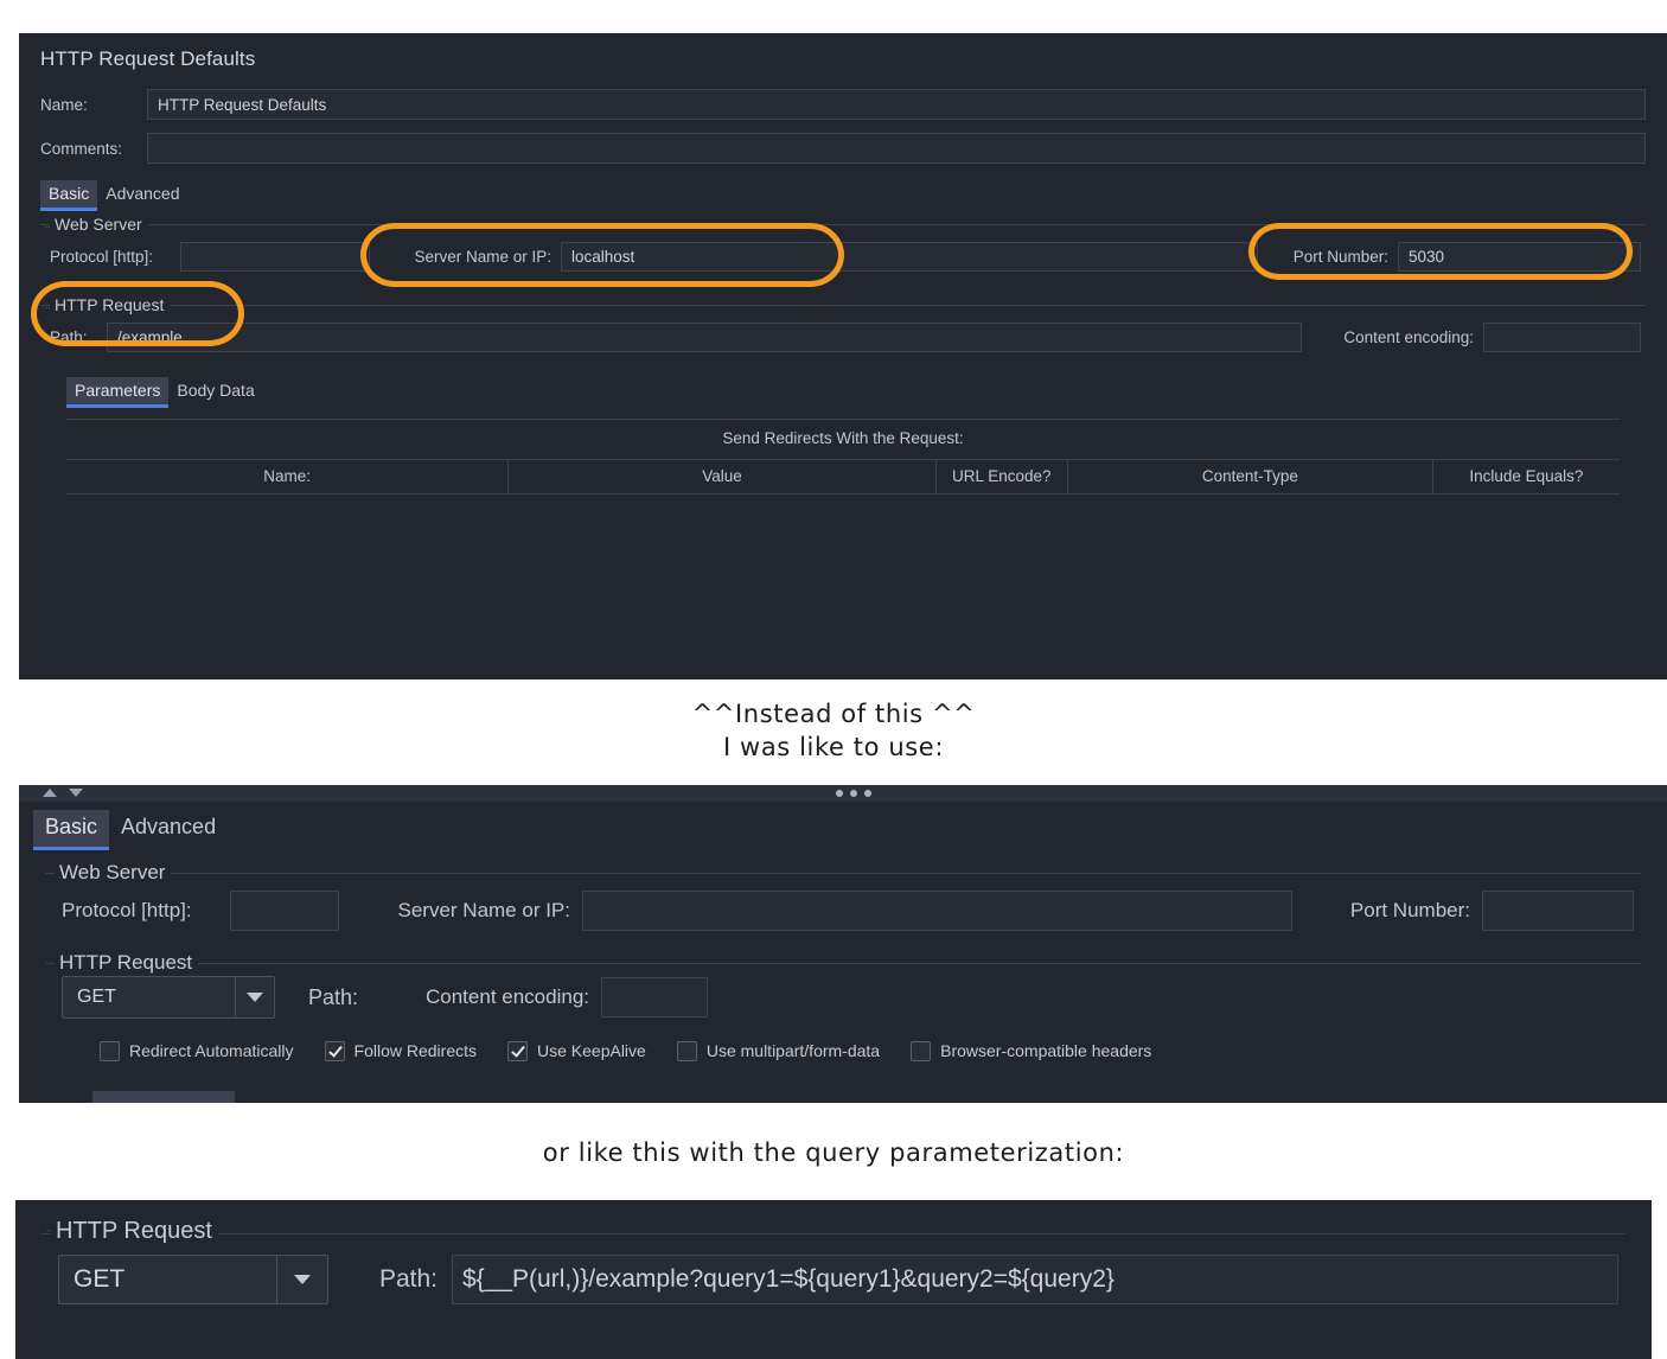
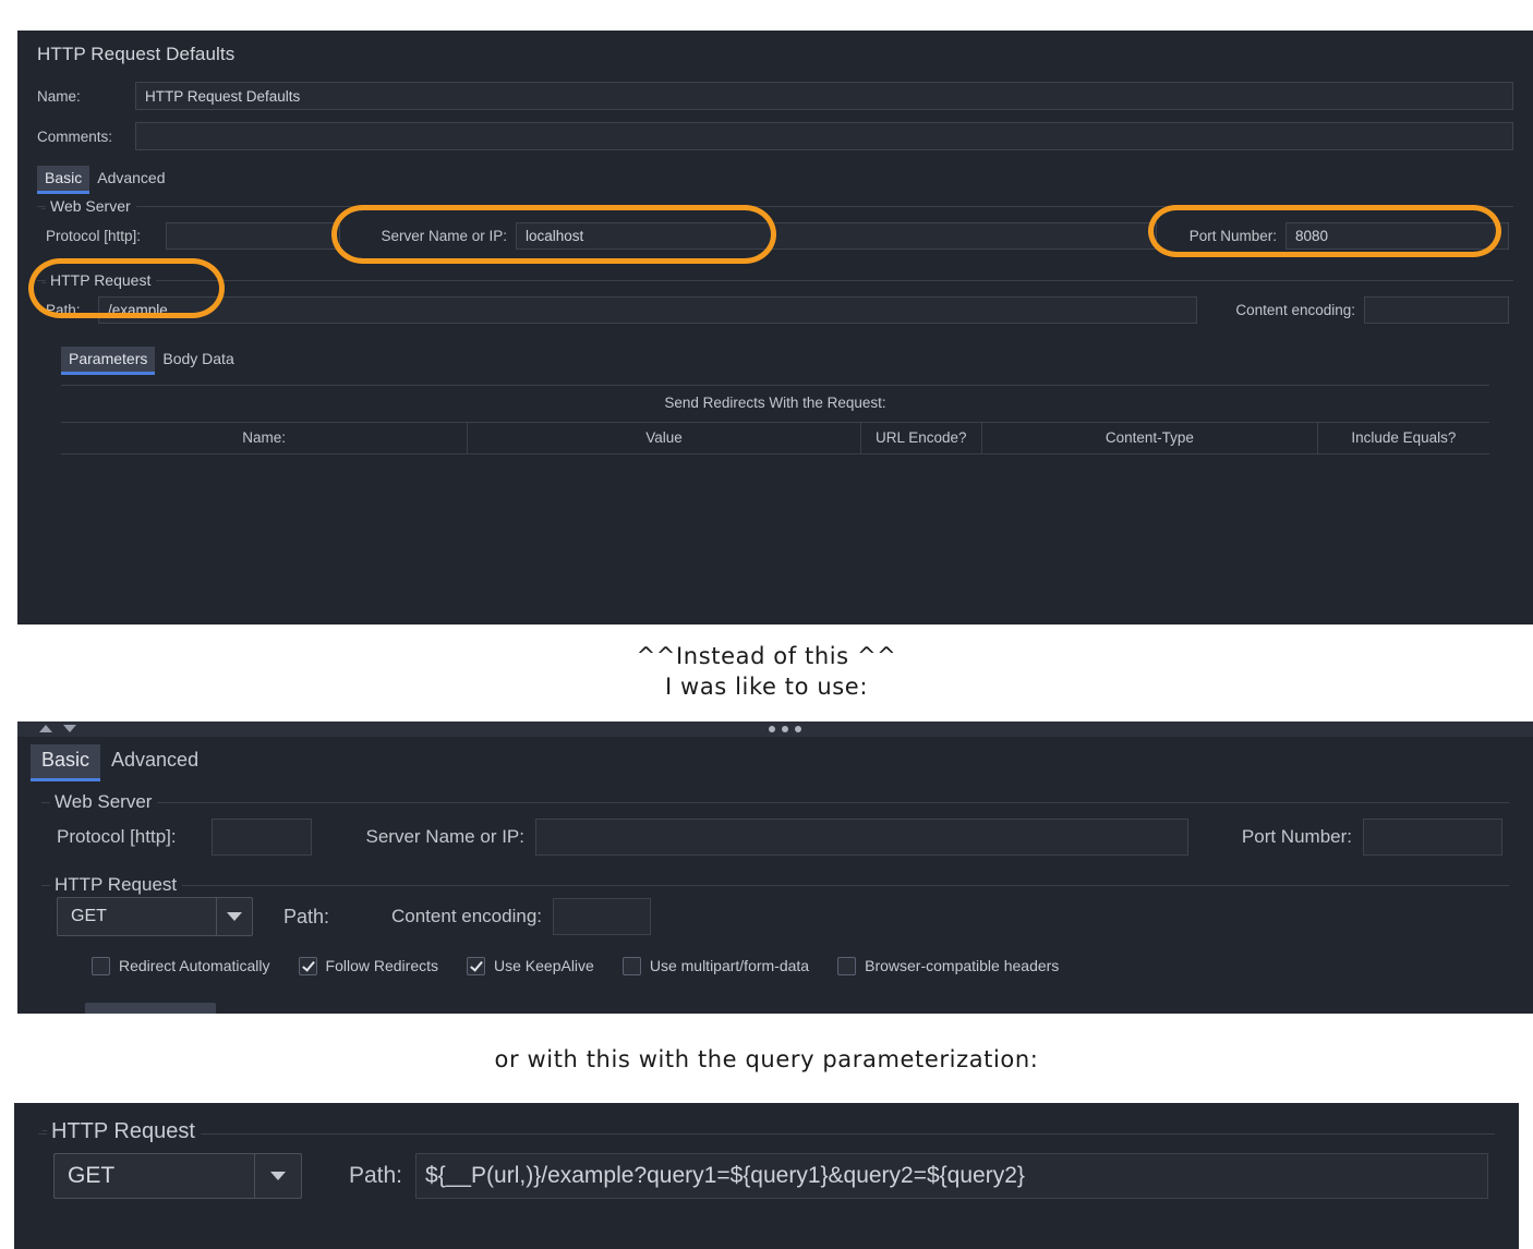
  HTTP Request Defaults
  Name:
  HTTP Request Defaults
  Comments:
  Basic
  Advanced
  Web Server
  Protocol [http]:
  Server Name or IP:
  localhost
  Port Number:
- 5030
+ 8080
  HTTP Request
  Path:
  /example
  Content encoding:
  Parameters
  Body Data
  Send Redirects With the Request:
  Name:
  Value
  URL Encode?
  Content-Type
  Include Equals?
  ^^Instead of this ^^
  I was like to use:
  Basic
  Advanced
  Web Server
  Protocol [http]:
  Server Name or IP:
  Port Number:
  HTTP Request
  GET
  Path:
  Content encoding:
  Redirect Automatically
  Follow Redirects
  Use KeepAlive
  Use multipart/form-data
  Browser-compatible headers
- or like this with the query parameterization:
+ or with this with the query parameterization:
  HTTP Request
  GET
  Path:
  ${__P(url,)}/example?query1=${query1}&query2=${query2}
